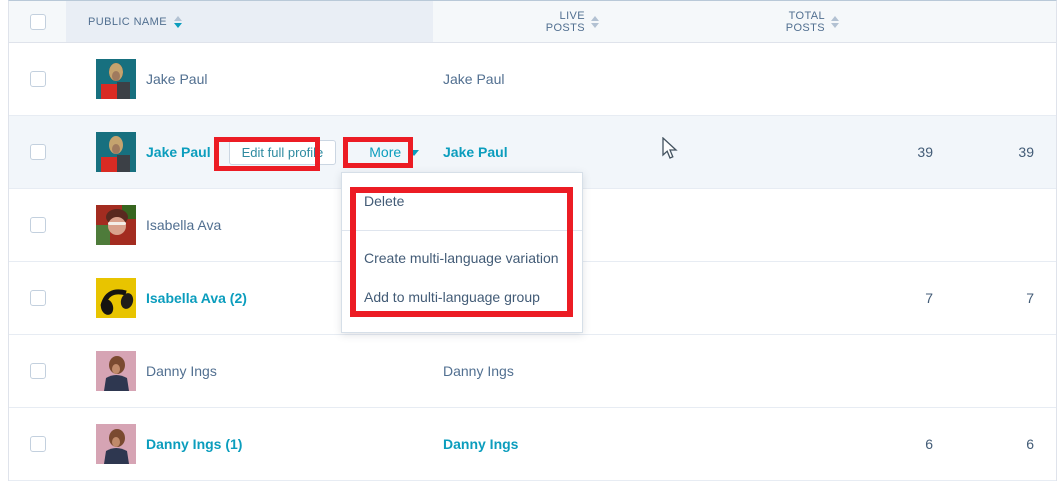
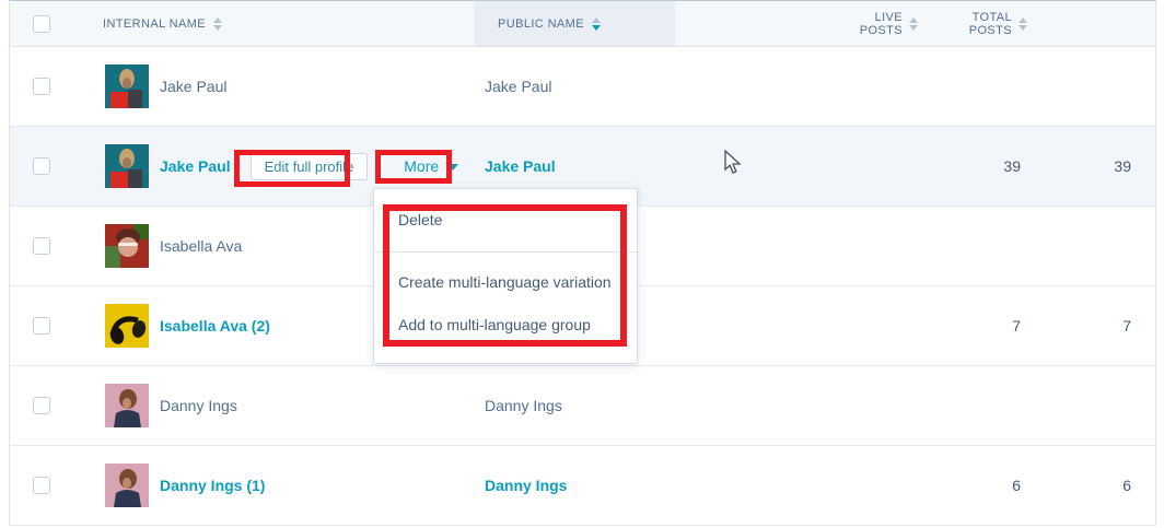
+ INTERNAL NAME
  PUBLIC NAME
  LIVE
  POSTS
  TOTAL
  POSTS
  Jake Paul
  Jake Paul
  Jake Paul
  Edit full profile
  More
  Jake Paul
  39
  39
  Isabella Ava
  Isabella Ava (2)
  7
  7
  Danny Ings
  Danny Ings
  Danny Ings (1)
  Danny Ings
  6
  6
  Delete
  Create multi-language variation
  Add to multi-language group
